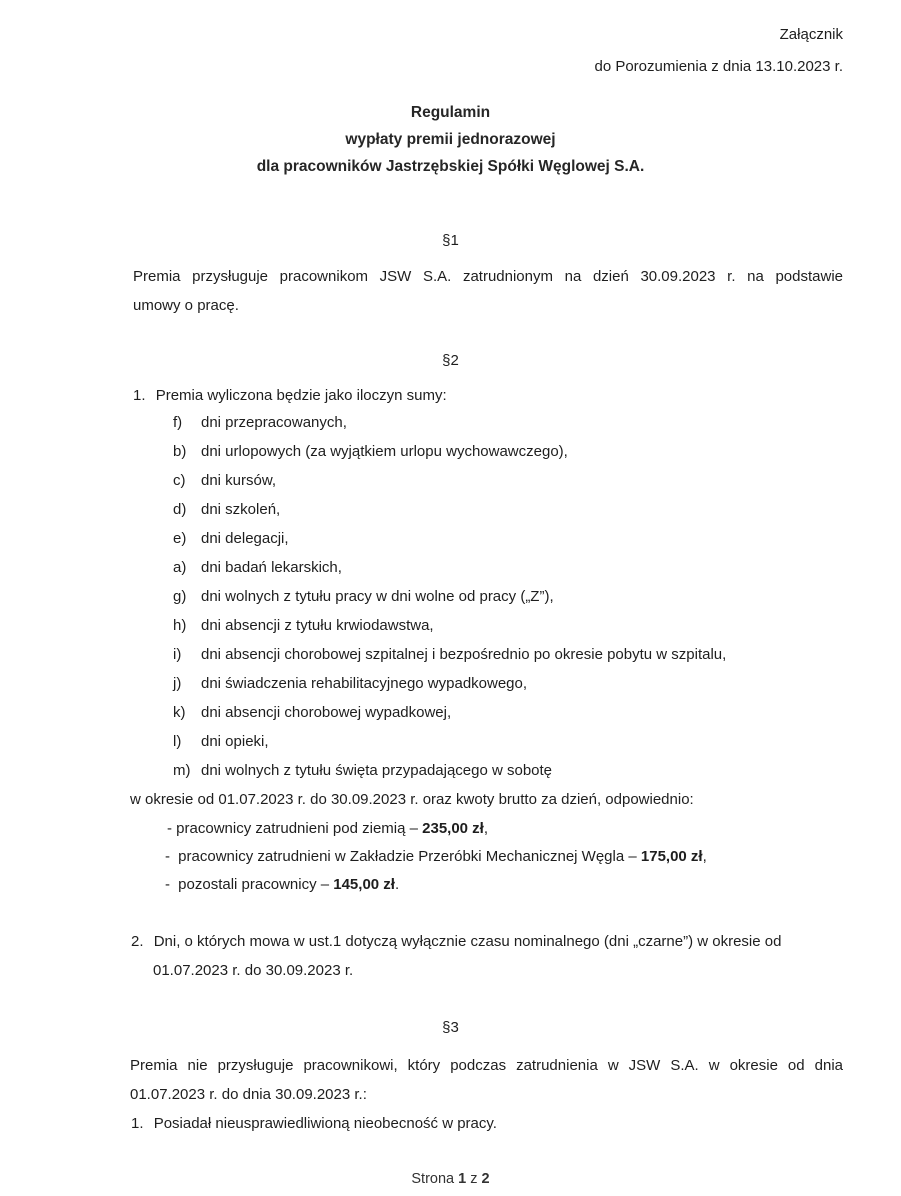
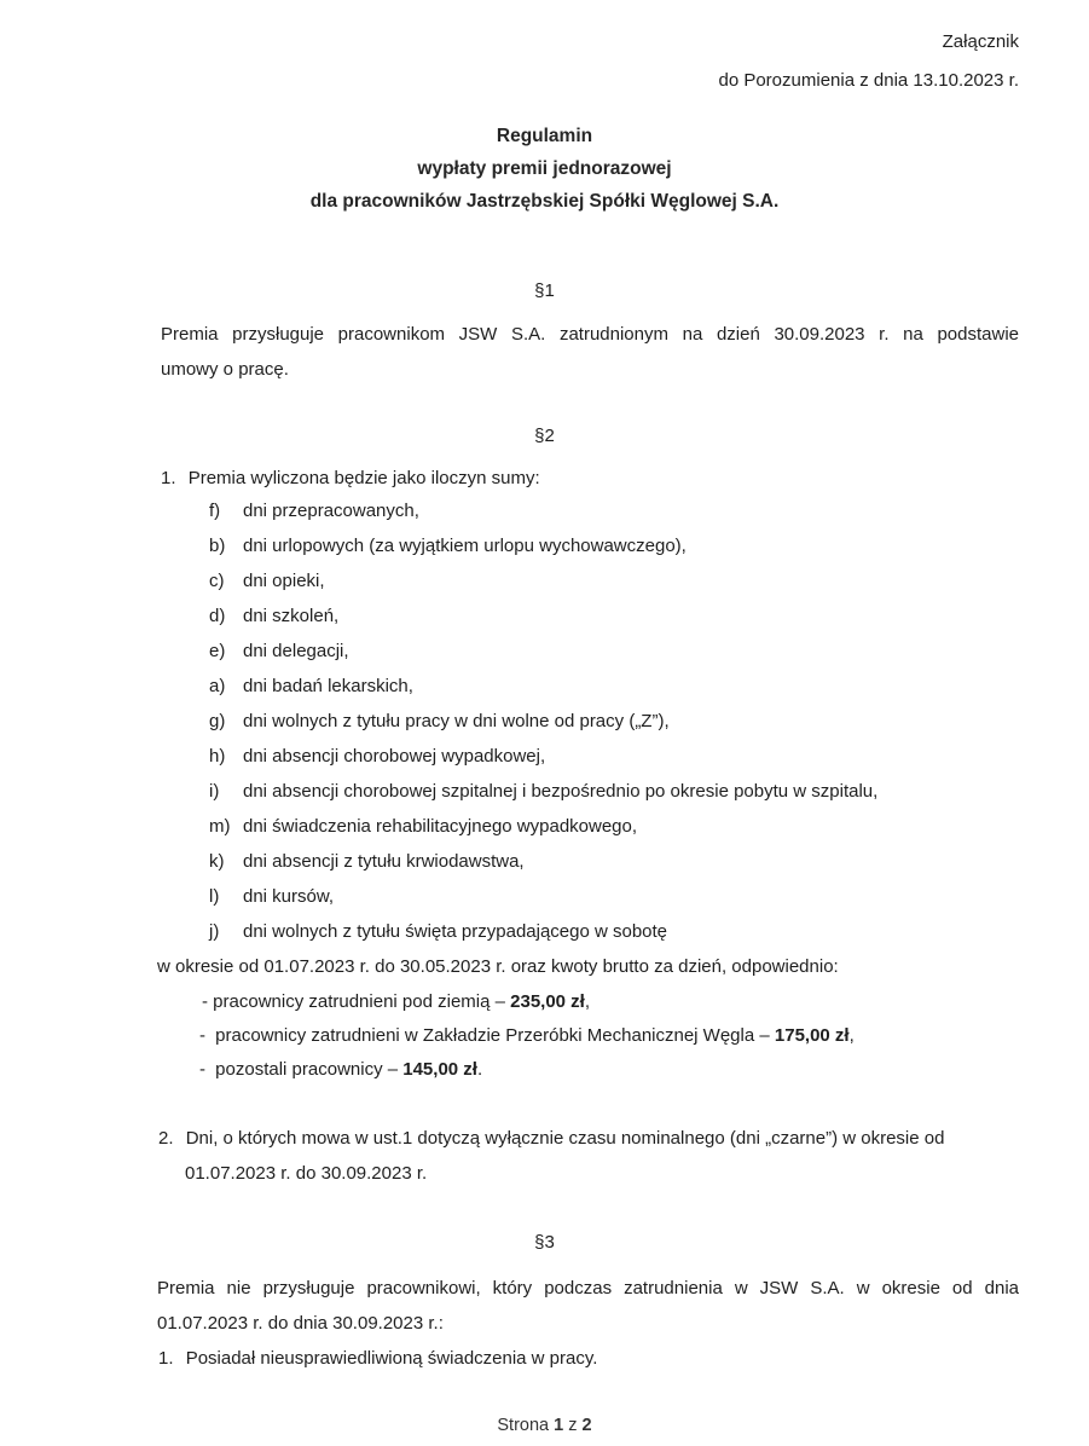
  Załącznik
  do Porozumienia z dnia 13.10.2023 r.
  Regulamin
  wypłaty premii jednorazowej
  dla pracowników Jastrzębskiej Spółki Węglowej S.A.
  §1
  Premia przysługuje pracownikom JSW S.A. zatrudnionym na dzień 30.09.2023 r. na podstawie
  umowy o pracę.
  §2
  1. Premia wyliczona będzie jako iloczyn sumy:
  f) dni przepracowanych,
  b) dni urlopowych (za wyjątkiem urlopu wychowawczego),
- c) dni kursów,
+ c) dni opieki,
  d) dni szkoleń,
  e) dni delegacji,
  a) dni badań lekarskich,
  g) dni wolnych z tytułu pracy w dni wolne od pracy („Z”),
- h) dni absencji z tytułu krwiodawstwa,
+ h) dni absencji chorobowej wypadkowej,
  i) dni absencji chorobowej szpitalnej i bezpośrednio po okresie pobytu w szpitalu,
- j) dni świadczenia rehabilitacyjnego wypadkowego,
+ m) dni świadczenia rehabilitacyjnego wypadkowego,
- k) dni absencji chorobowej wypadkowej,
+ k) dni absencji z tytułu krwiodawstwa,
- l) dni opieki,
+ l) dni kursów,
- m) dni wolnych z tytułu święta przypadającego w sobotę
+ j) dni wolnych z tytułu święta przypadającego w sobotę
- w okresie od 01.07.2023 r. do 30.09.2023 r. oraz kwoty brutto za dzień, odpowiednio:
+ w okresie od 01.07.2023 r. do 30.05.2023 r. oraz kwoty brutto za dzień, odpowiednio:
  - pracownicy zatrudnieni pod ziemią – 235,00 zł,
  - pracownicy zatrudnieni w Zakładzie Przeróbki Mechanicznej Węgla – 175,00 zł,
  - pozostali pracownicy – 145,00 zł.
  2. Dni, o których mowa w ust.1 dotyczą wyłącznie czasu nominalnego (dni „czarne”) w okresie od
  01.07.2023 r. do 30.09.2023 r.
  §3
  Premia nie przysługuje pracownikowi, który podczas zatrudnienia w JSW S.A. w okresie od dnia
  01.07.2023 r. do dnia 30.09.2023 r.:
- 1. Posiadał nieusprawiedliwioną nieobecność w pracy.
+ 1. Posiadał nieusprawiedliwioną świadczenia w pracy.
  Strona 1 z 2
